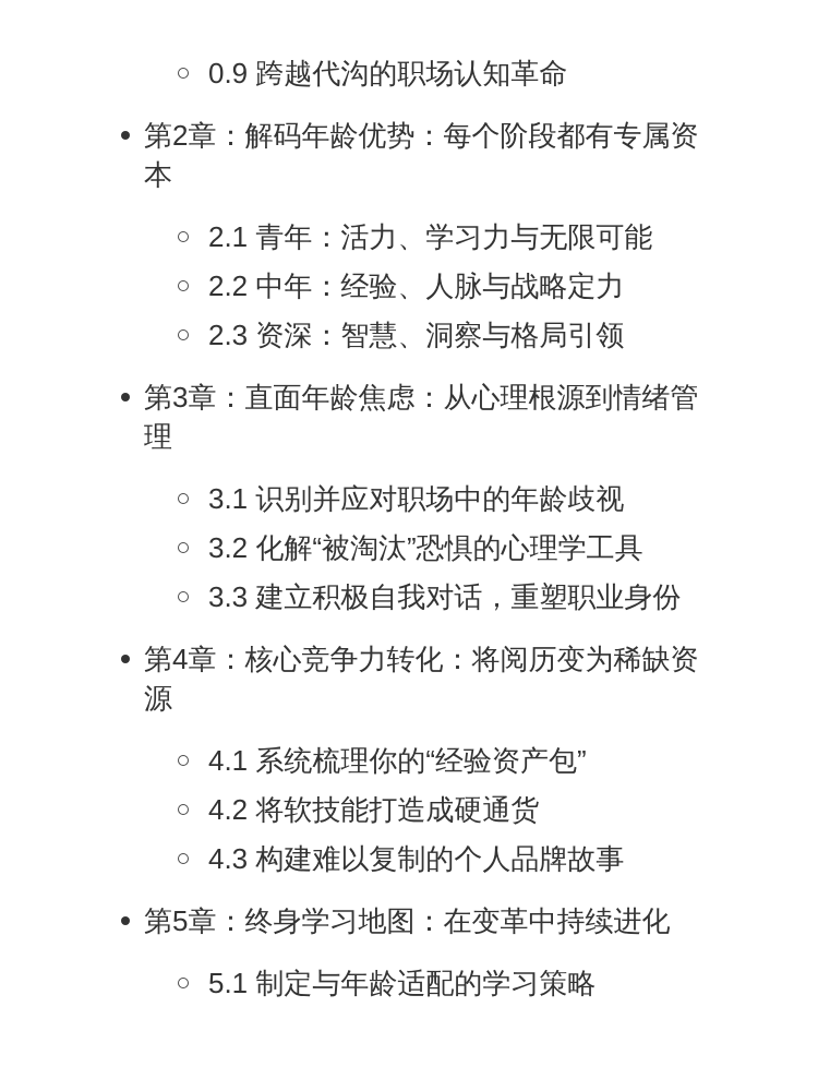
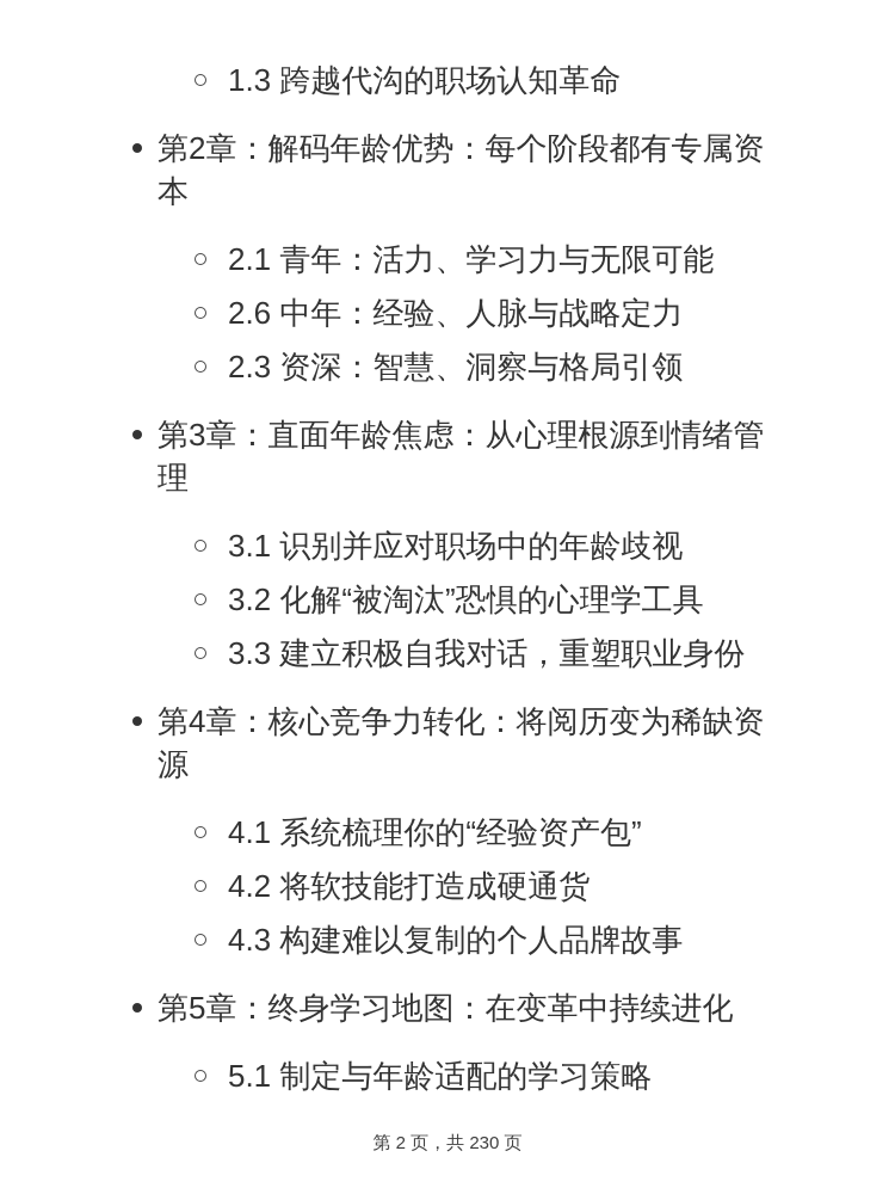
- 0.9 跨越代沟的职场认知革命
+ 1.3 跨越代沟的职场认知革命
  第2章：解码年龄优势：每个阶段都有专属资本
  2.1 青年：活力、学习力与无限可能
- 2.2 中年：经验、人脉与战略定力
+ 2.6 中年：经验、人脉与战略定力
  2.3 资深：智慧、洞察与格局引领
  第3章：直面年龄焦虑：从心理根源到情绪管理
  3.1 识别并应对职场中的年龄歧视
  3.2 化解“被淘汰”恐惧的心理学工具
  3.3 建立积极自我对话，重塑职业身份
  第4章：核心竞争力转化：将阅历变为稀缺资源
  4.1 系统梳理你的“经验资产包”
  4.2 将软技能打造成硬通货
  4.3 构建难以复制的个人品牌故事
  第5章：终身学习地图：在变革中持续进化
  5.1 制定与年龄适配的学习策略
+ 第 2 页，共 230 页
